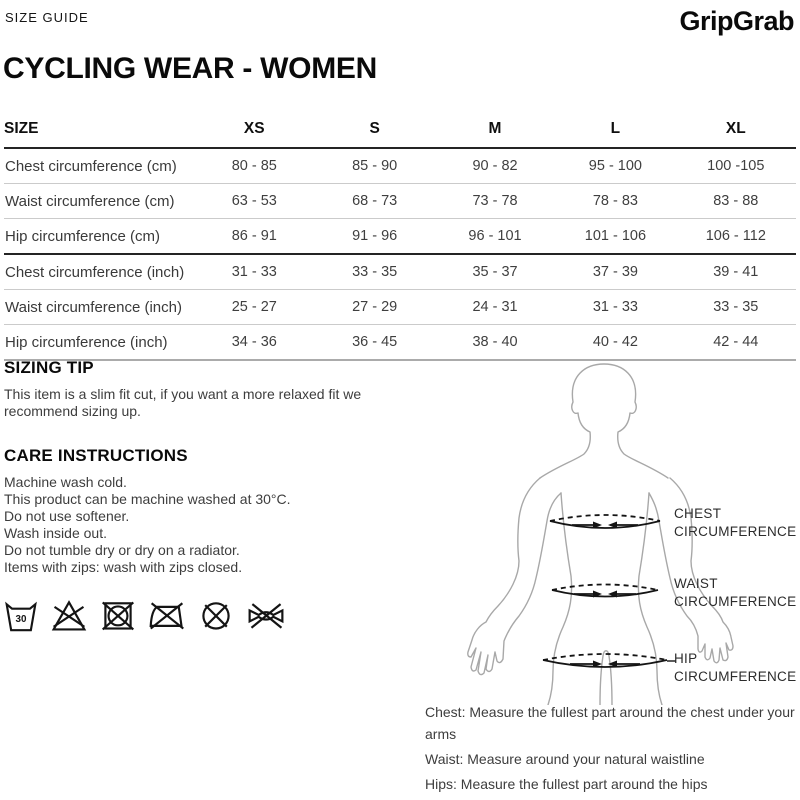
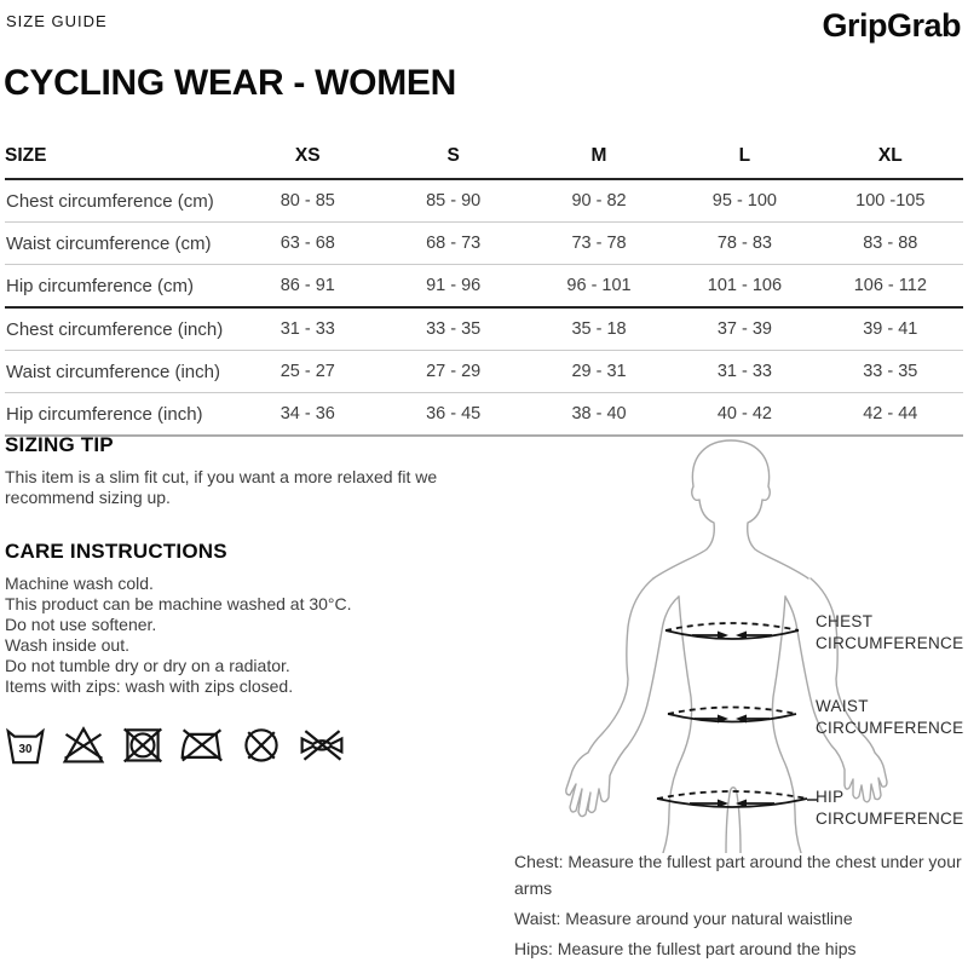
  SIZE GUIDE
  GripGrab
  CYCLING WEAR - WOMEN
  SIZE	XS	S	M	L	XL
  Chest circumference (cm)	80 - 85	85 - 90	90 - 82	95 - 100	100 -105
- Waist circumference (cm)	63 - 53	68 - 73	73 - 78	78 - 83	83 - 88
+ Waist circumference (cm)	63 - 68	68 - 73	73 - 78	78 - 83	83 - 88
  Hip circumference (cm)	86 - 91	91 - 96	96 - 101	101 - 106	106 - 112
- Chest circumference (inch)	31 - 33	33 - 35	35 - 37	37 - 39	39 - 41
+ Chest circumference (inch)	31 - 33	33 - 35	35 - 18	37 - 39	39 - 41
- Waist circumference (inch)	25 - 27	27 - 29	24 - 31	31 - 33	33 - 35
+ Waist circumference (inch)	25 - 27	27 - 29	29 - 31	31 - 33	33 - 35
  Hip circumference (inch)	34 - 36	36 - 45	38 - 40	40 - 42	42 - 44
  SIZING TIP
  This item is a slim fit cut, if you want a more relaxed fit we recommend sizing up.
  CARE INSTRUCTIONS
  Machine wash cold.
  This product can be machine washed at 30°C.
  Do not use softener.
  Wash inside out.
  Do not tumble dry or dry on a radiator.
  Items with zips: wash with zips closed.
  30
  CHEST
  CIRCUMFERENCE
  WAIST
  CIRCUMFERENCE
  HIP
  CIRCUMFERENCE
  Chest: Measure the fullest part around the chest under your arms
  Waist: Measure around your natural waistline
  Hips: Measure the fullest part around the hips
